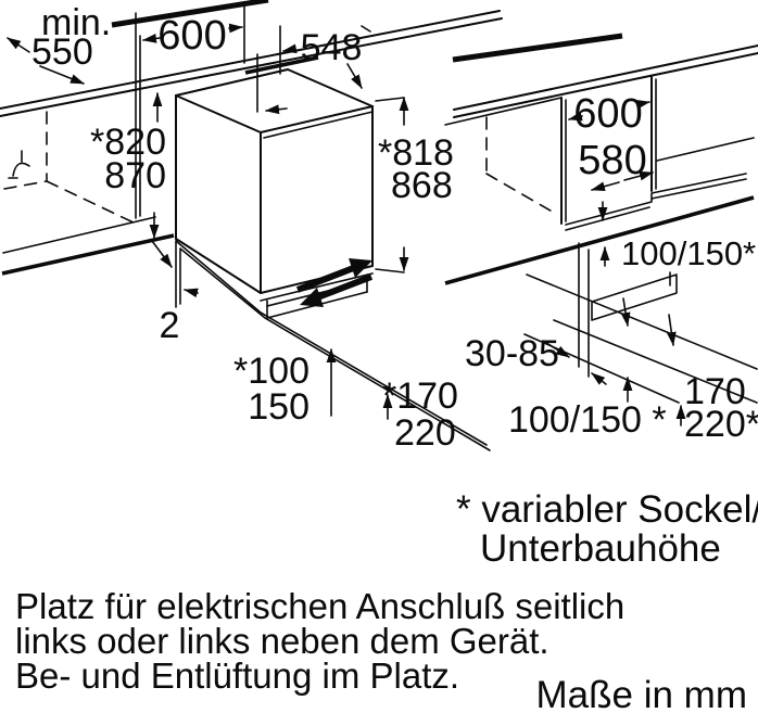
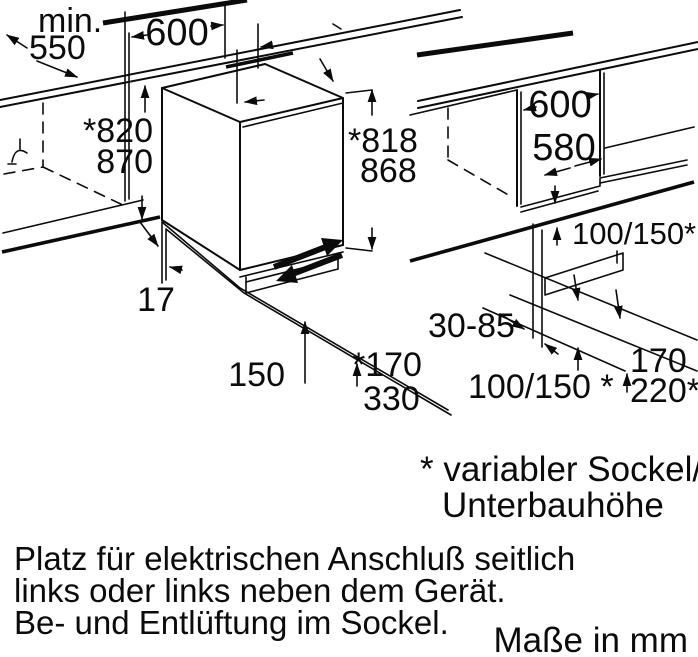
  min.
  550
  600
- 548
  *820
  870
  *818
  868
- 2
+ 17
- *100
  150
  *170
- 220
+ 330
  600
  580
  100/150*
  30-85
  100/150 *
  170
  220*
  * variabler Sockel/
  Unterbauhöhe
  Platz für elektrischen Anschluß seitlich
  links oder links neben dem Gerät.
- Be- und Entlüftung im Platz.
+ Be- und Entlüftung im Sockel.
  Maße in mm
